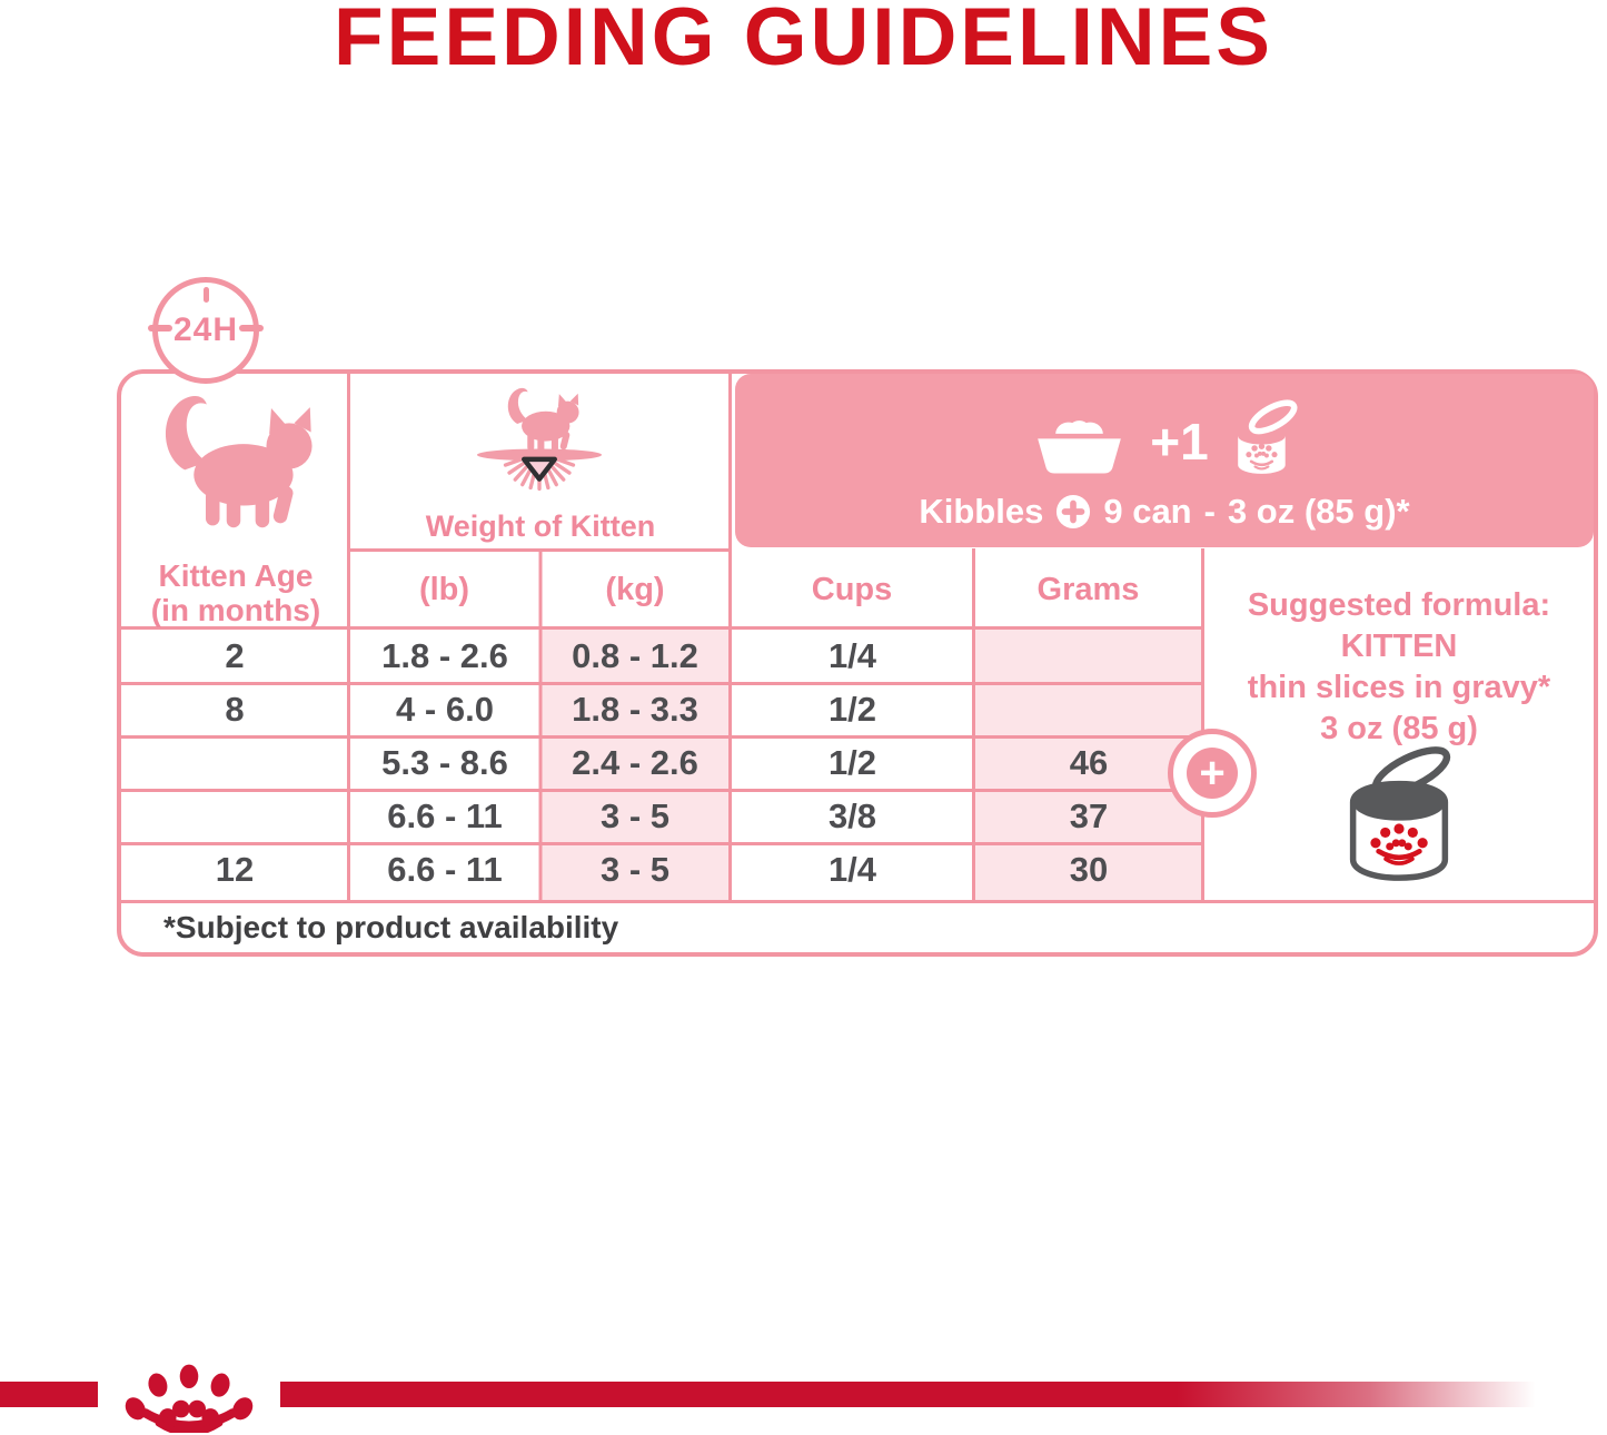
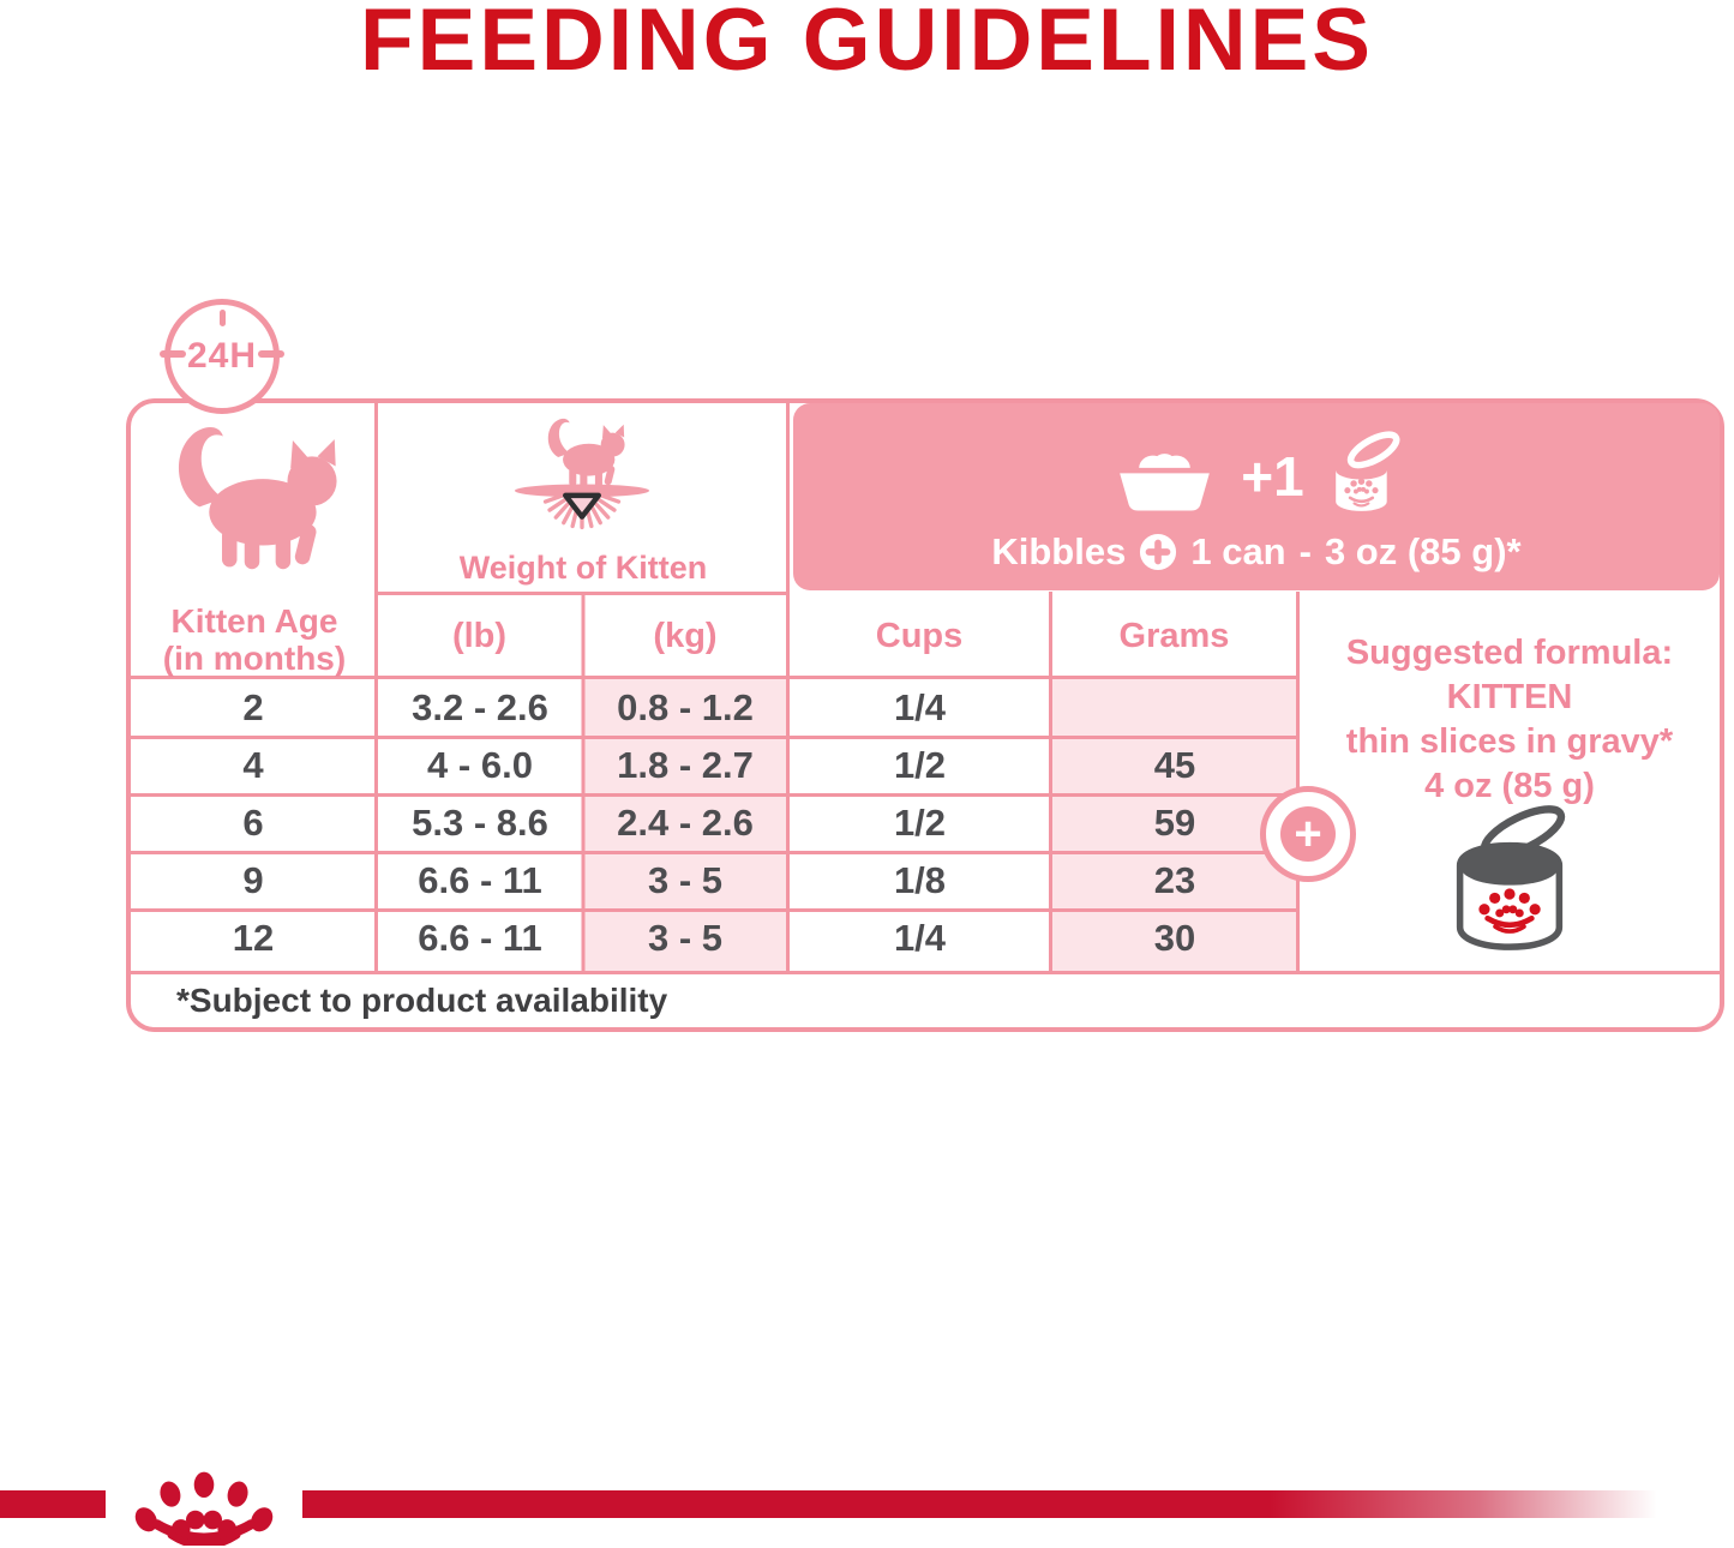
  FEEDING GUIDELINES
  24H
  +1
  Kibbles
- 9 can
+ 1 can
  -
  3 oz (85 g)*
  Kitten Age
  (in months)
  Weight of Kitten
  (lb)
  (kg)
  Cups
  Grams
  2
- 1.8 - 2.6
+ 3.2 - 2.6
  0.8 - 1.2
  1/4
- 8
+ 4
  4 - 6.0
- 1.8 - 3.3
+ 1.8 - 2.7
  1/2
+ 45
+ 6
  5.3 - 8.6
  2.4 - 2.6
  1/2
- 46
+ 59
+ 9
  6.6 - 11
  3 - 5
- 3/8
+ 1/8
- 37
+ 23
  12
  6.6 - 11
  3 - 5
  1/4
  30
  Suggested formula:
  KITTEN
  thin slices in gravy*
- 3 oz (85 g)
+ 4 oz (85 g)
  +
  *Subject to product availability
